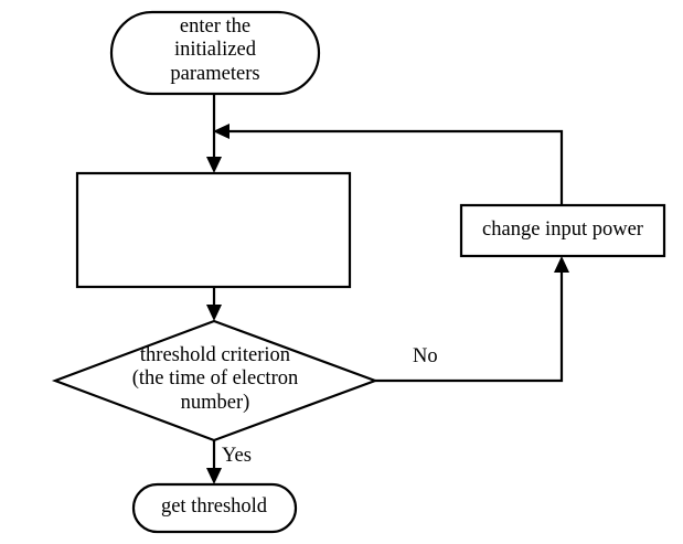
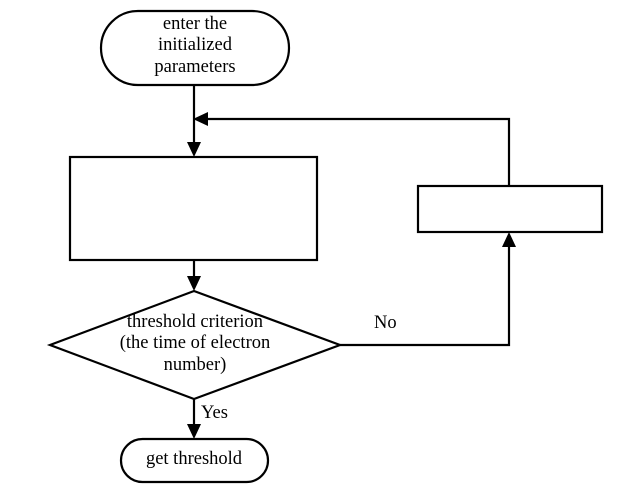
  enter the
  initialized
  parameters
  threshold criterion
  (the time of electron
  number)
- change input power
  get threshold
  Yes
  No
